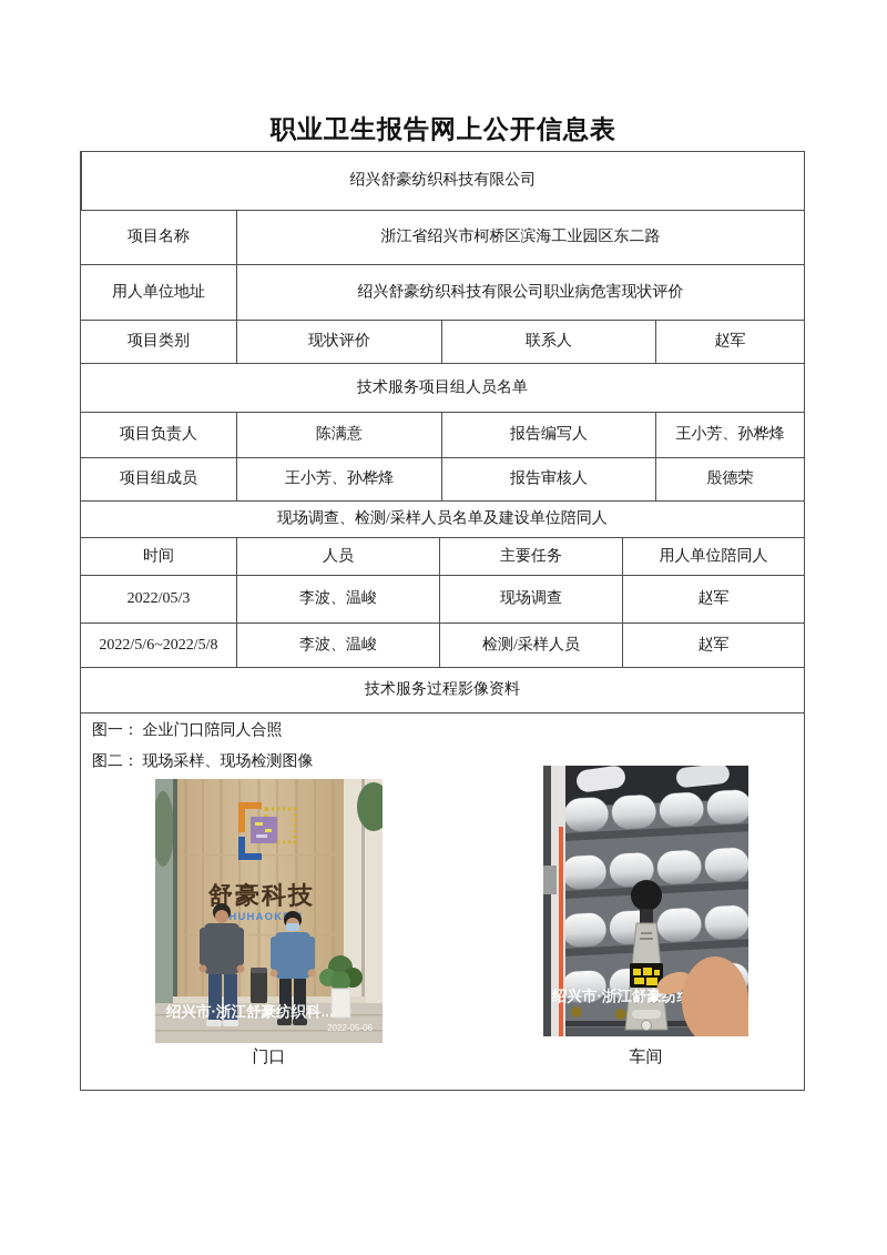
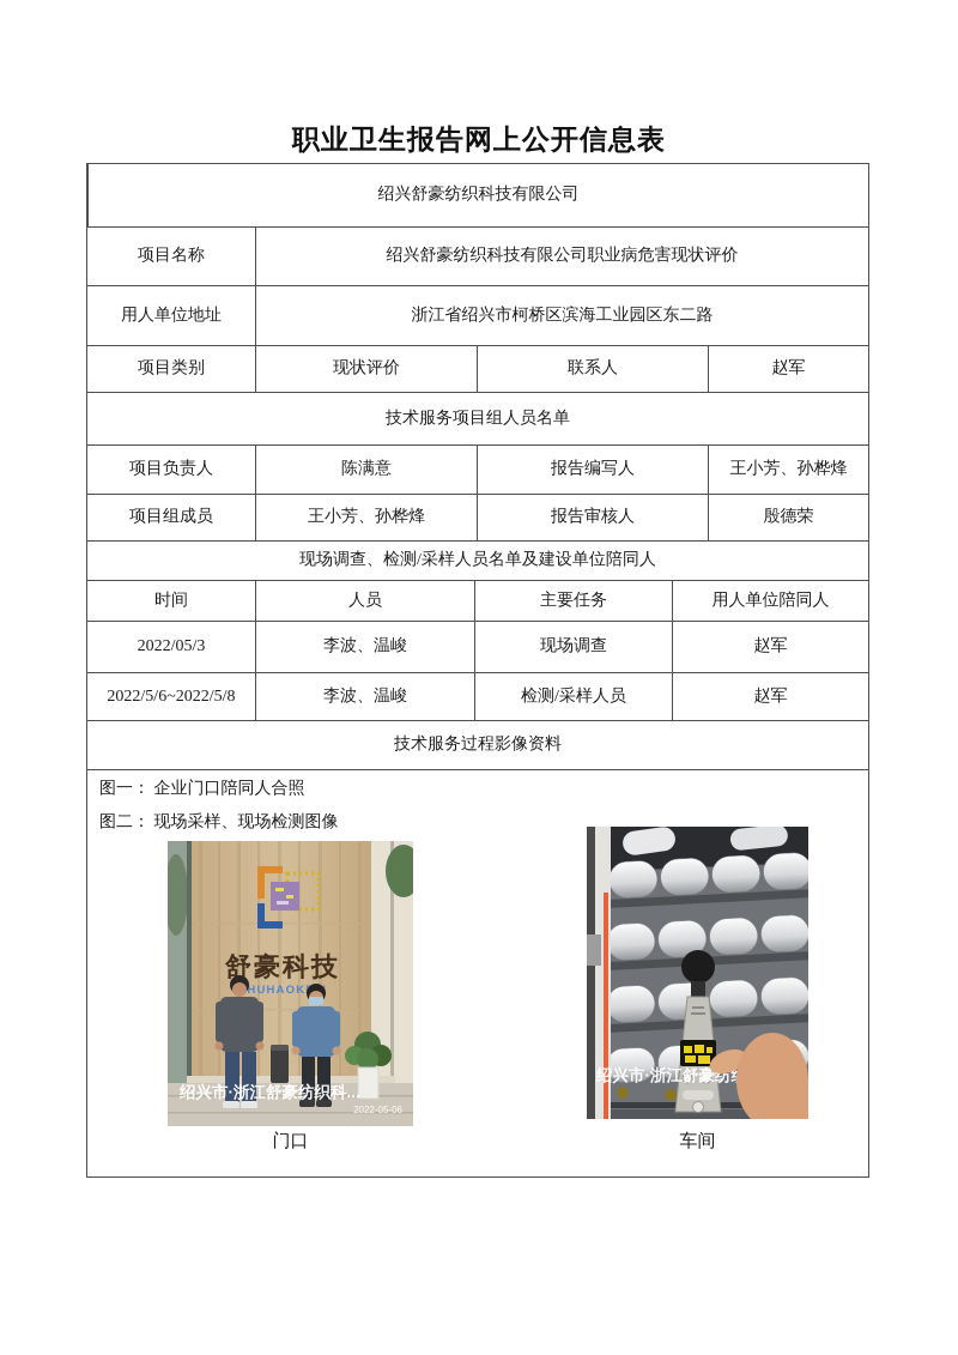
  职业卫生报告网上公开信息表
  绍兴舒豪纺织科技有限公司
  项目名称
- 浙江省绍兴市柯桥区滨海工业园区东二路
+ 绍兴舒豪纺织科技有限公司职业病危害现状评价
  用人单位地址
- 绍兴舒豪纺织科技有限公司职业病危害现状评价
+ 浙江省绍兴市柯桥区滨海工业园区东二路
  项目类别
  现状评价
  联系人
  赵军
  技术服务项目组人员名单
  项目负责人
  陈满意
  报告编写人
  王小芳、孙桦烽
  项目组成员
  王小芳、孙桦烽
  报告审核人
  殷德荣
  现场调查、检测/采样人员名单及建设单位陪同人
  时间
  人员
  主要任务
  用人单位陪同人
  2022/05/3
  李波、温峻
  现场调查
  赵军
  2022/5/6~2022/5/8
  李波、温峻
  检测/采样人员
  赵军
  技术服务过程影像资料
  图一： 企业门口陪同人合照
  图二： 现场采样、现场检测图像
  舒豪科技
  绍兴市·浙江舒豪纺织科...
  2022-05-06
  门口
  车间
